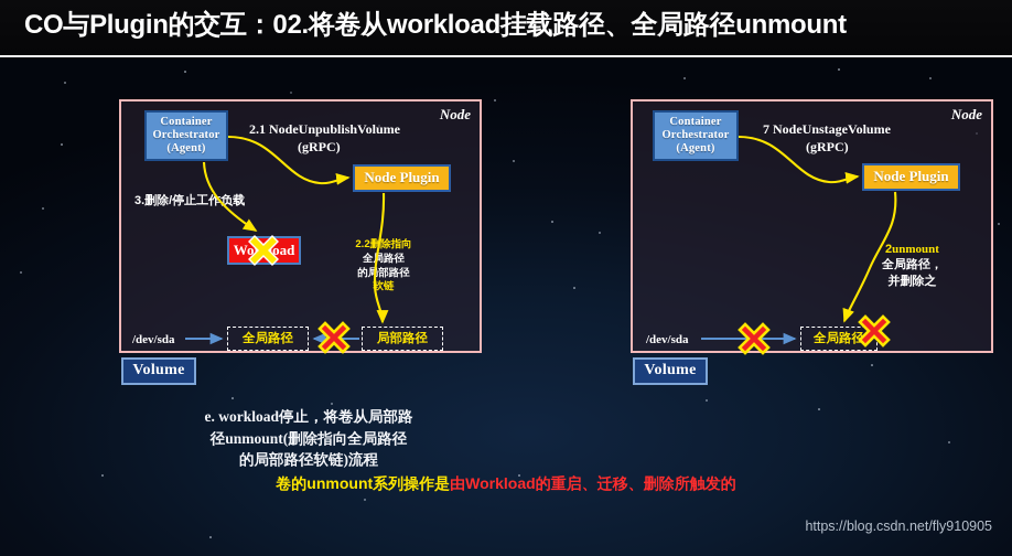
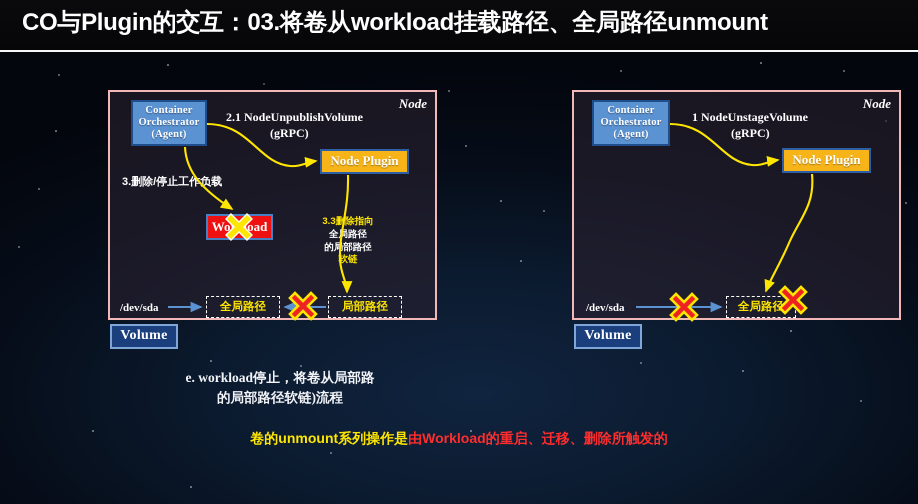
- CO与Plugin的交互：02.将卷从workload挂载路径、全局路径unmount
+ CO与Plugin的交互：03.将卷从workload挂载路径、全局路径unmount
  Node
  Container
  Orchestrator
  (Agent)
  2.1 NodeUnpublishVolume
  (gRPC)
  3.删除/停止工作负载
  Node Plugin
- 2.2删除指向
+ 3.3删除指向
  全局路径
  的局部路径
  软链
  /dev/sda
  全局路径
  局部路径
  Volume
  Node
  Container
  Orchestrator
  (Agent)
- 7 NodeUnstageVolume
+ 1 NodeUnstageVolume
  (gRPC)
  Node Plugin
- 2unmount
- 全局路径，
- 并删除之
  /dev/sda
  全局路径
  Volume
  e. workload停止，将卷从局部路
- 径unmount(删除指向全局路径
  的局部路径软链)流程
  卷的unmount系列操作是由Workload的重启、迁移、删除所触发的
- https://blog.csdn.net/fly910905
